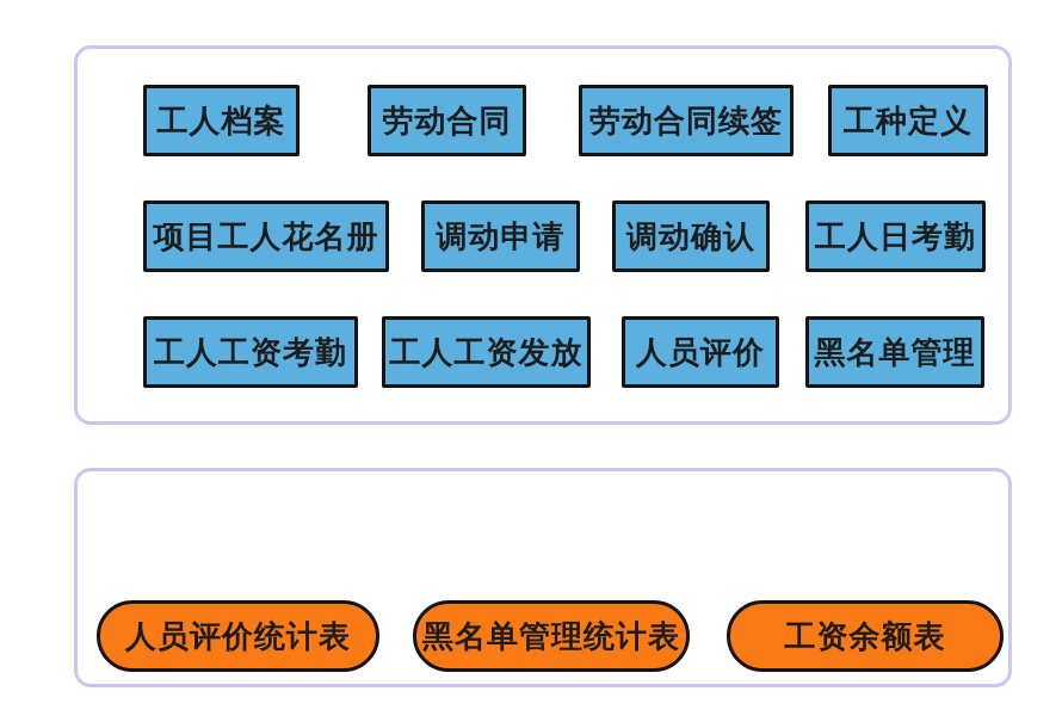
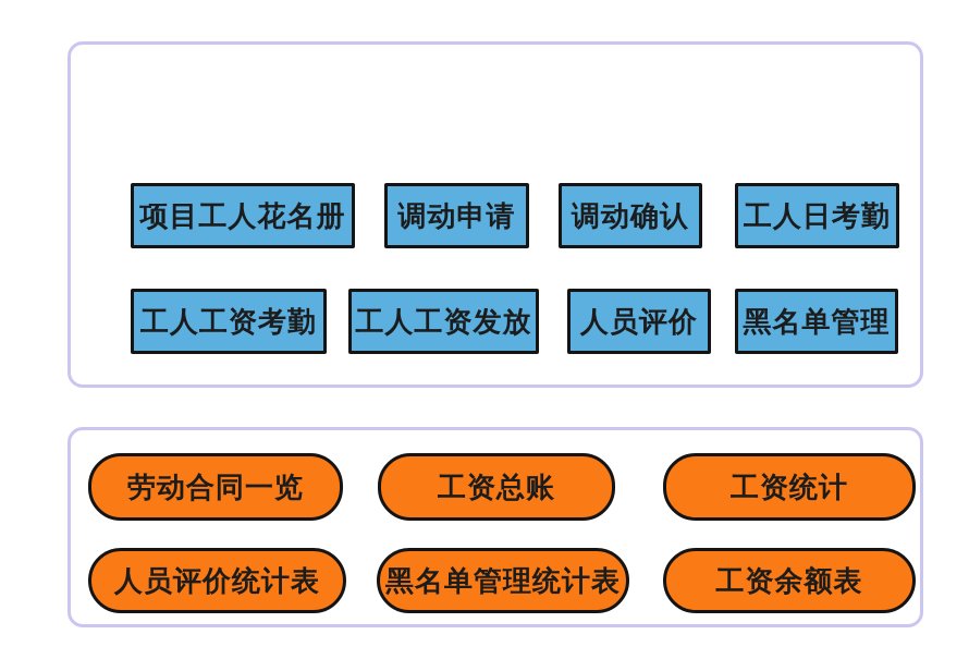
- 工人档案
- 劳动合同
- 劳动合同续签
- 工种定义
  项目工人花名册
  调动申请
  调动确认
  工人日考勤
  工人工资考勤
  工人工资发放
  人员评价
  黑名单管理
+ 劳动合同一览
+ 工资总账
+ 工资统计
  人员评价统计表
  黑名单管理统计表
  工资余额表
